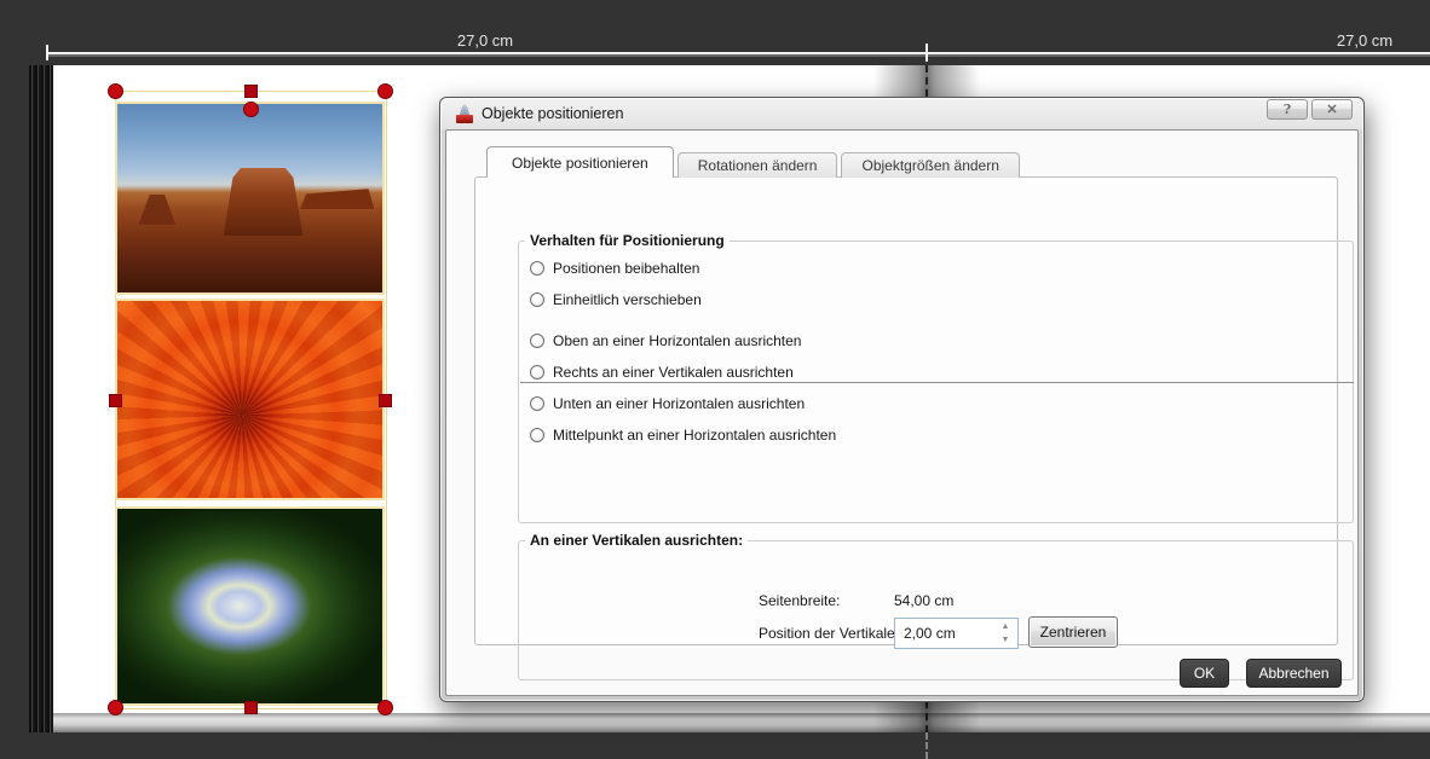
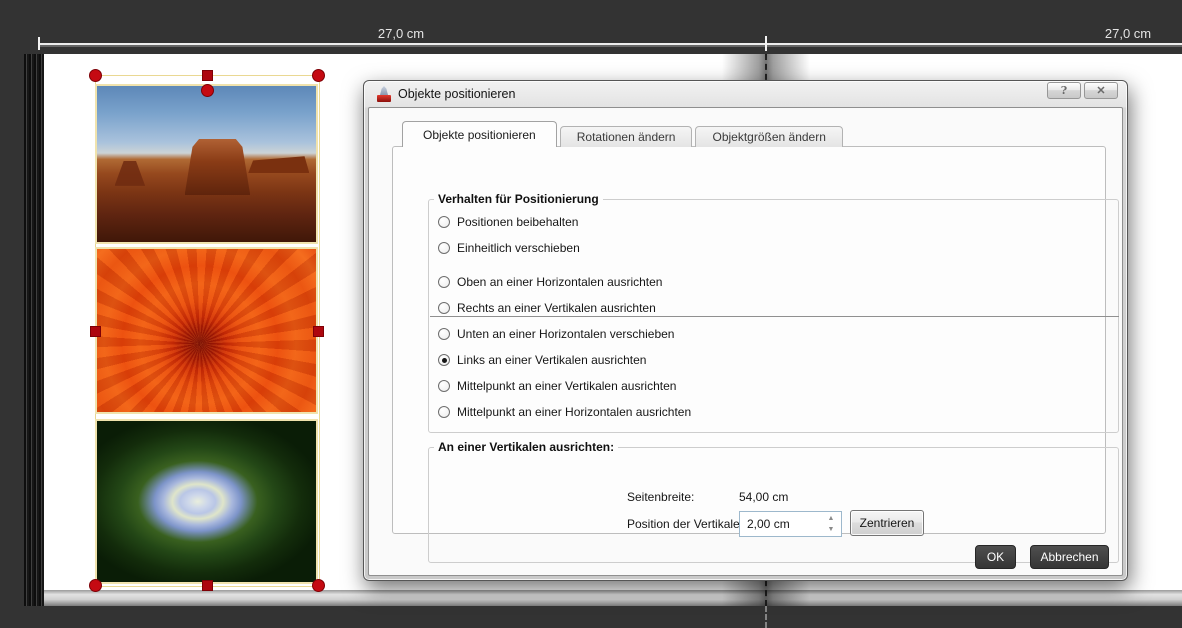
  27,0 cm
  27,0 cm
  Objekte positionieren
  ?
  ✕
  Objekte positionieren
  Rotationen ändern
  Objektgrößen ändern
  Verhalten für Positionierung
  Positionen beibehalten
  Einheitlich verschieben
  Oben an einer Horizontalen ausrichten
  Rechts an einer Vertikalen ausrichten
- Unten an einer Horizontalen ausrichten
+ Unten an einer Horizontalen verschieben
+ Links an einer Vertikalen ausrichten
+ Mittelpunkt an einer Vertikalen ausrichten
  Mittelpunkt an einer Horizontalen ausrichten
  An einer Vertikalen ausrichten:
  Seitenbreite:
  54,00 cm
  Position der Vertikale
  2,00 cm
  Zentrieren
  OK
  Abbrechen
